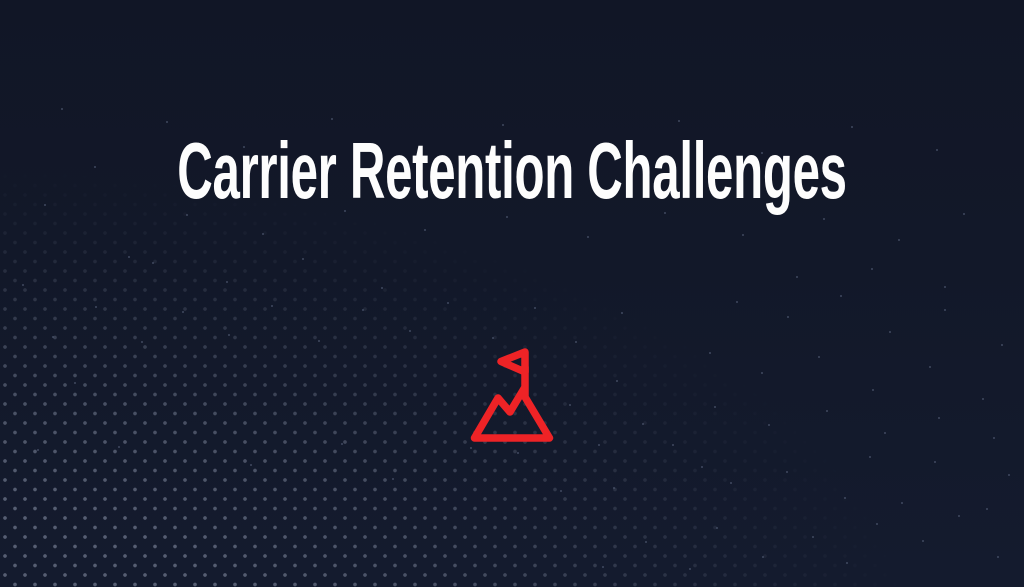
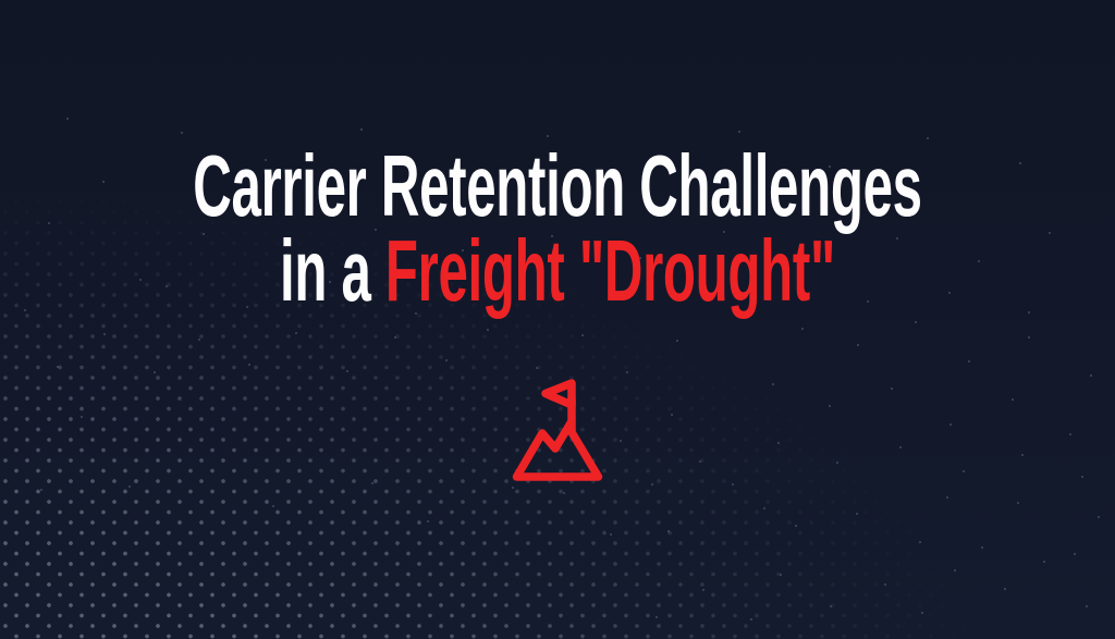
  Carrier Retention Challenges
+ in a Freight "Drought"
